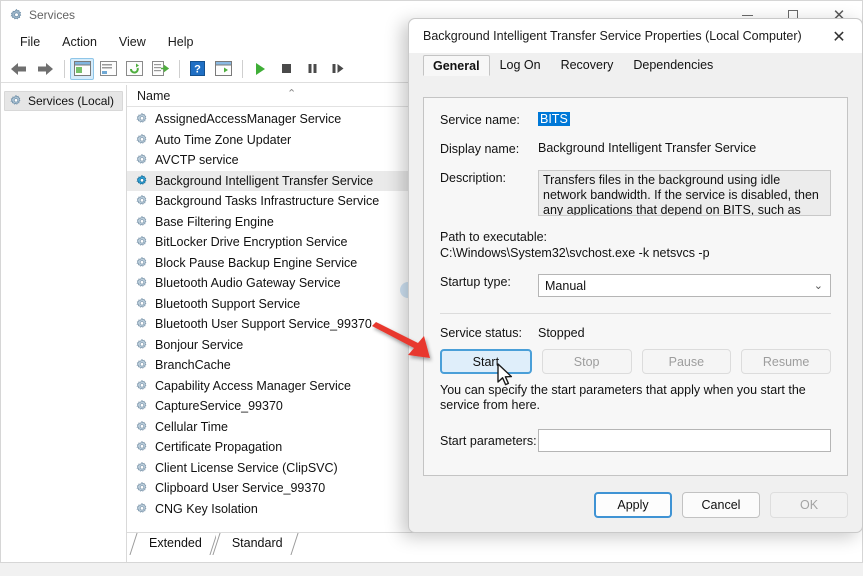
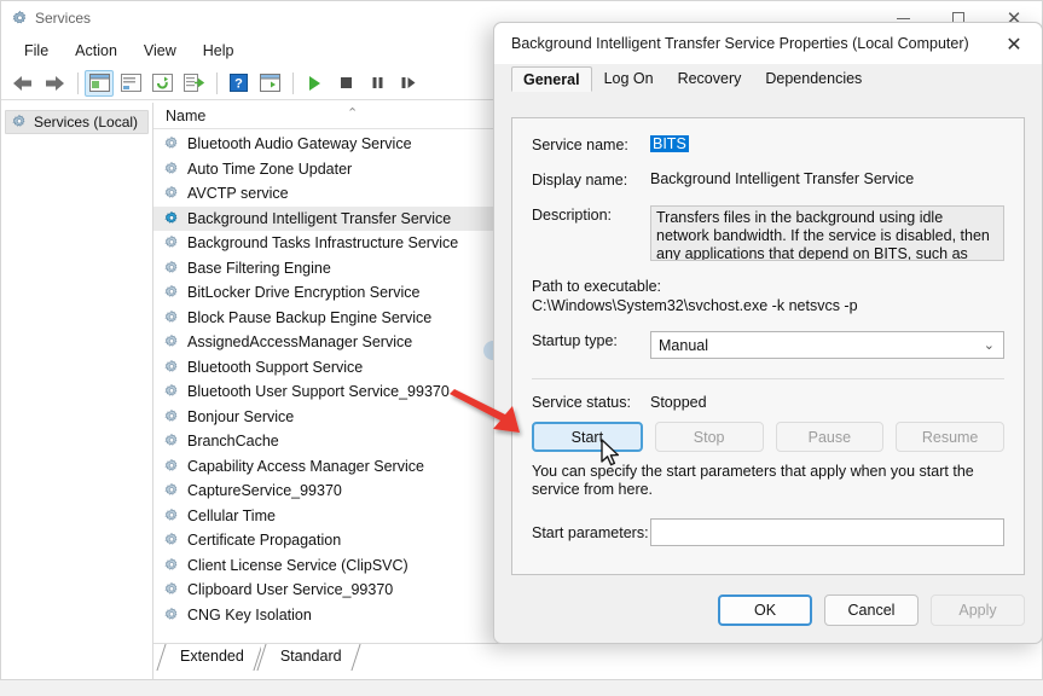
  Services
  ✕
  File
  Action
  View
  Help
  ?
  Services (Local)
  Name
  ⌃
- AssignedAccessManager Service
+ Bluetooth Audio Gateway Service
  Auto Time Zone Updater
  AVCTP service
  Background Intelligent Transfer Service
  Background Tasks Infrastructure Service
  Base Filtering Engine
  BitLocker Drive Encryption Service
  Block Pause Backup Engine Service
- Bluetooth Audio Gateway Service
+ AssignedAccessManager Service
  Bluetooth Support Service
  Bluetooth User Support Service_99370
  Bonjour Service
  BranchCache
  Capability Access Manager Service
  CaptureService_99370
  Cellular Time
  Certificate Propagation
  Client License Service (ClipSVC)
  Clipboard User Service_99370
  CNG Key Isolation
  Extended
  Standard
  Background Intelligent Transfer Service Properties (Local Computer)
  ✕
  General
  Log On
  Recovery
  Dependencies
  Service name:
  BITS
  Display name:
  Background Intelligent Transfer Service
  Description:
  Transfers files in the background using idle network bandwidth. If the service is disabled, then any applications that depend on BITS, such as
  Path to executable:
  C:\Windows\System32\svchost.exe -k netsvcs -p
  Startup type:
  Manual
  ⌄
  Service status:
  Stopped
  Start
  Stop
  Pause
  Resume
  You can specify the start parameters that apply when you start the service from here.
  Start parameters:
- Apply
+ OK
  Cancel
- OK
+ Apply
